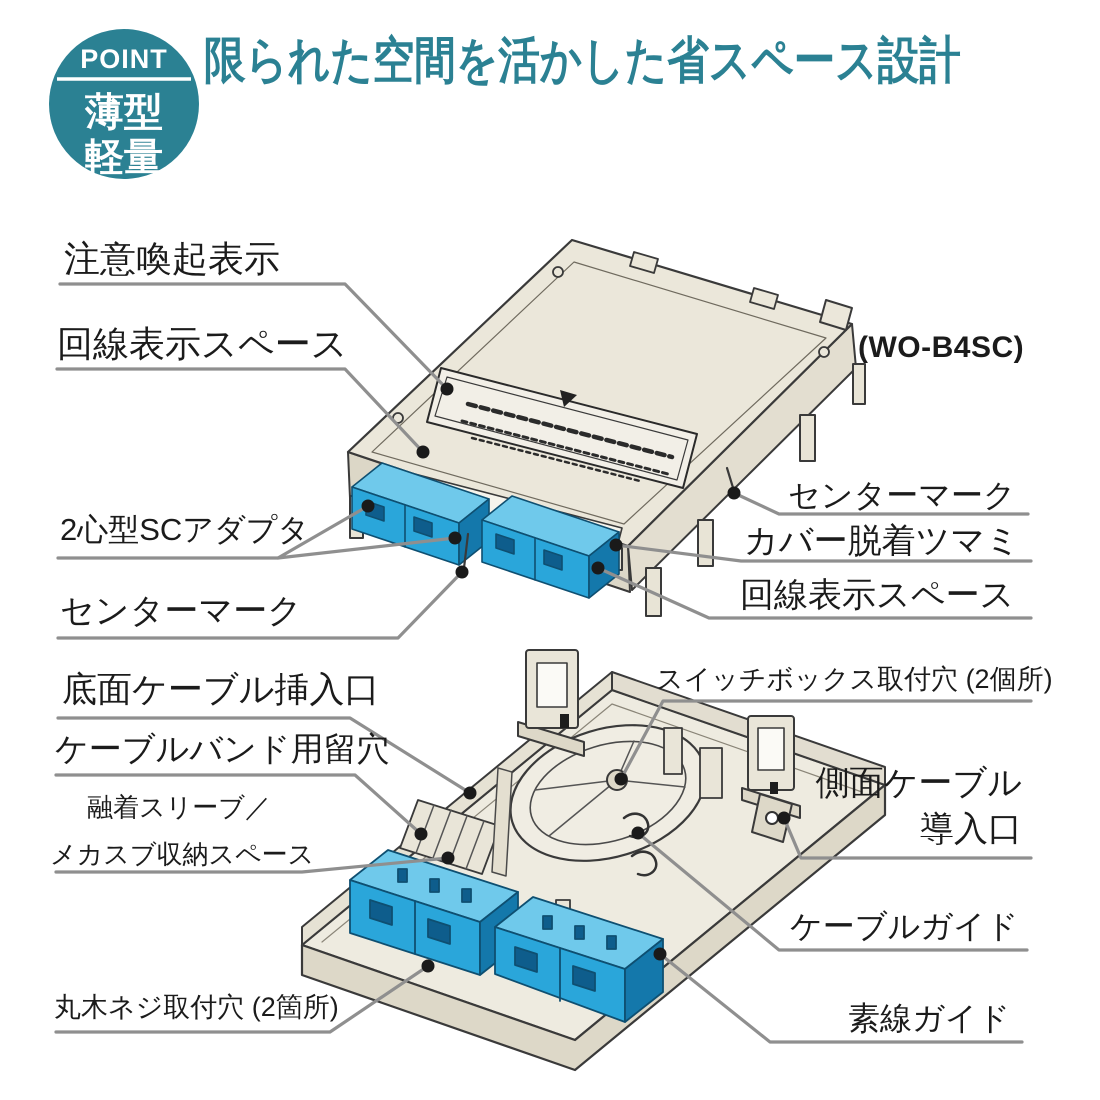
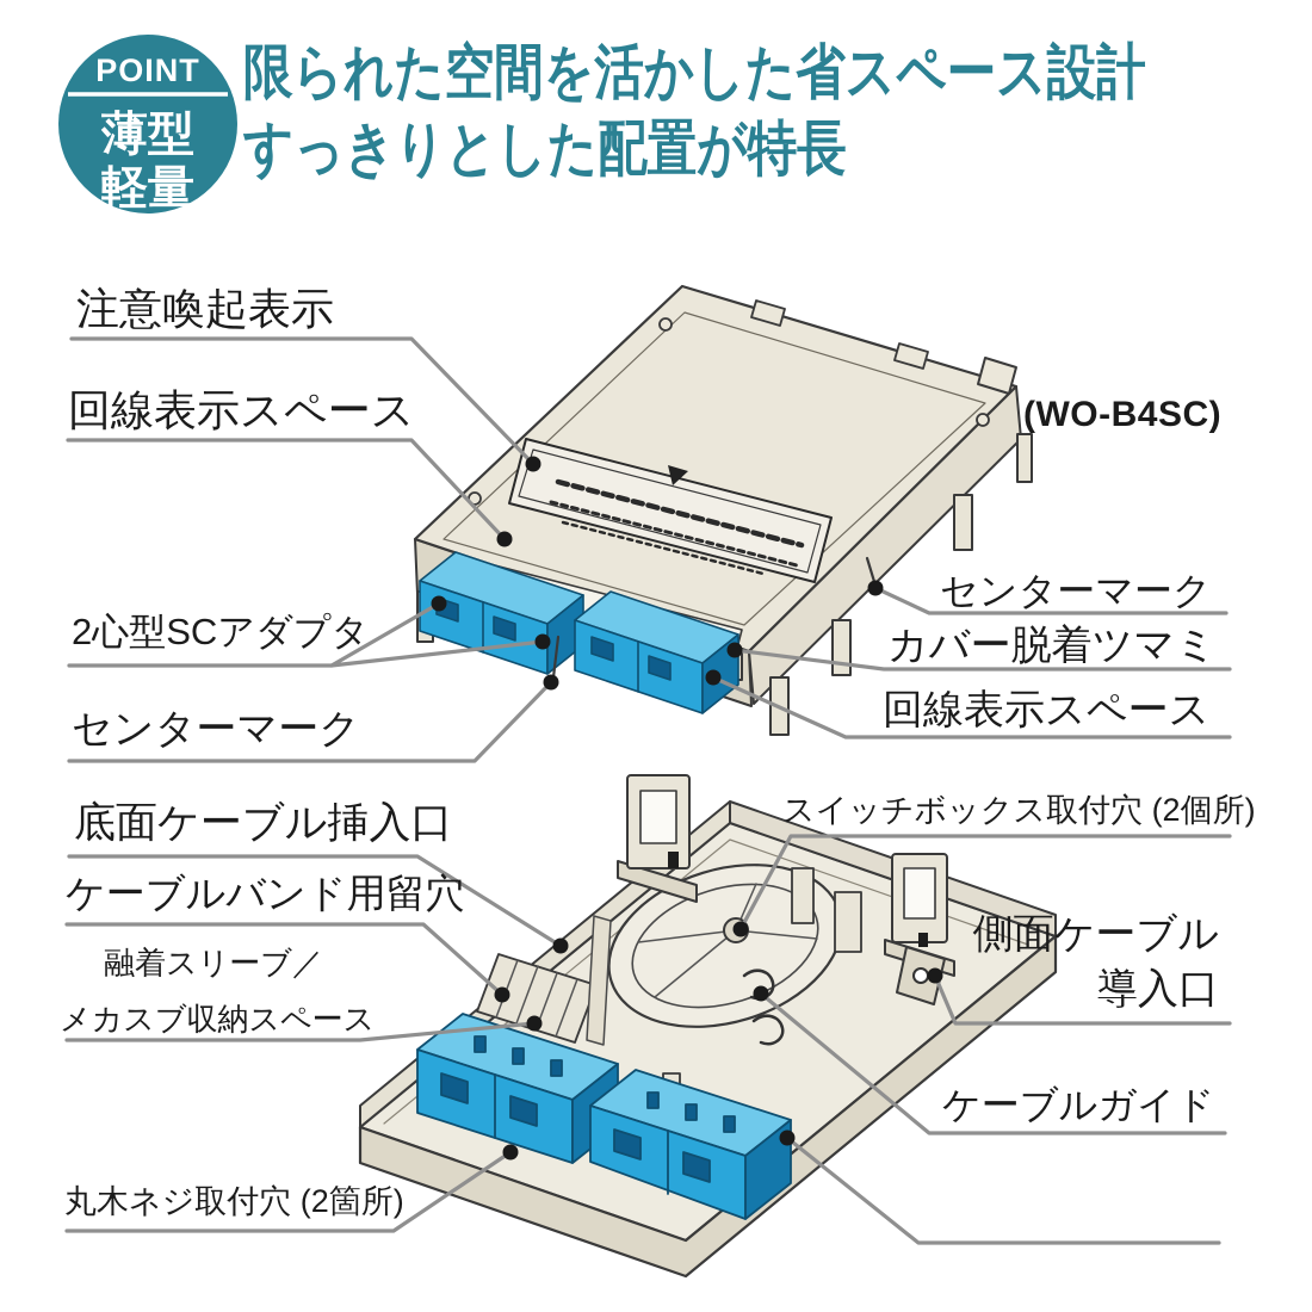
  POINT
  薄型
  軽量
  限られた空間を活かした省スペース設計
+ すっきりとした配置が特長
  (WO-B4SC)
  注意喚起表示
  回線表示スペース
  2心型SCアダプタ
  センターマーク
  センターマーク
  カバー脱着ツマミ
  回線表示スペース
  スイッチボックス取付穴 (2個所)
  側面ケーブル
  導入口
  ケーブルガイド
- 素線ガイド
  底面ケーブル挿入口
  ケーブルバンド用留穴
  融着スリーブ／
  メカスブ収納スペース
  丸木ネジ取付穴 (2箇所)
